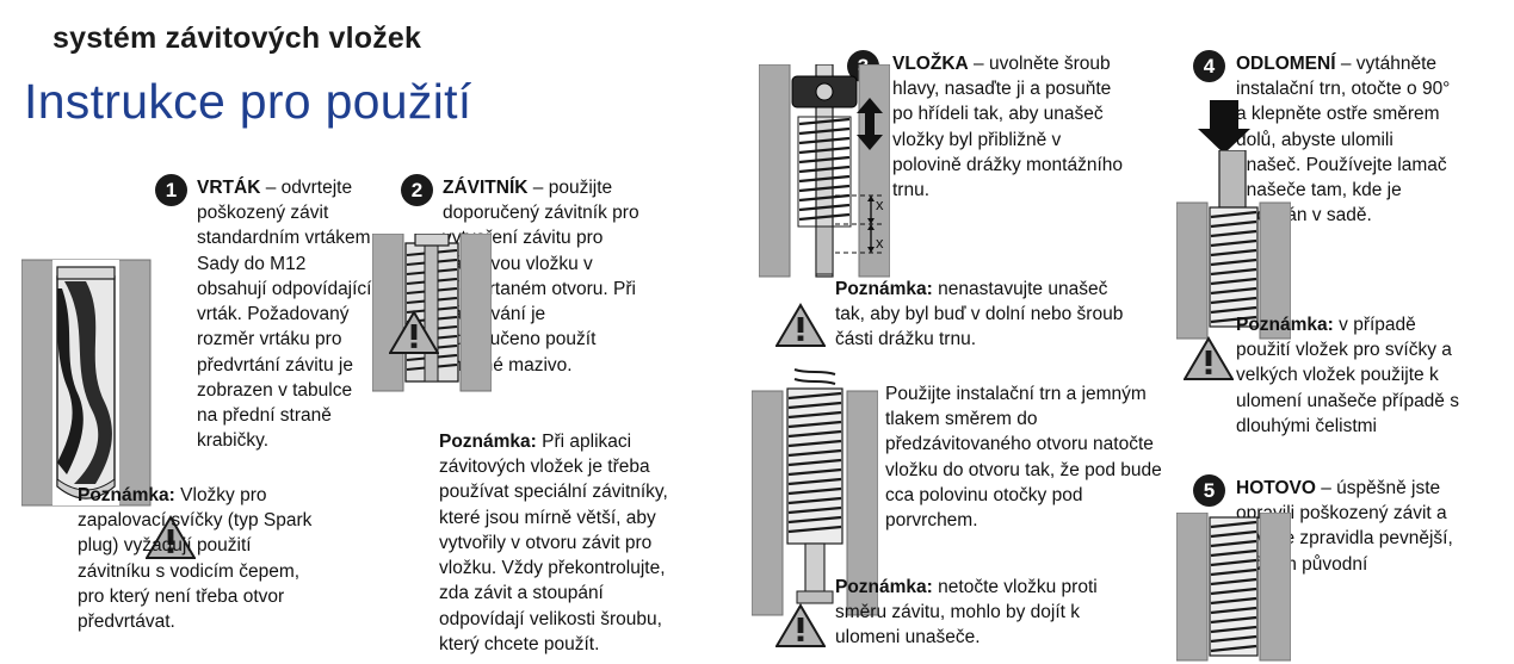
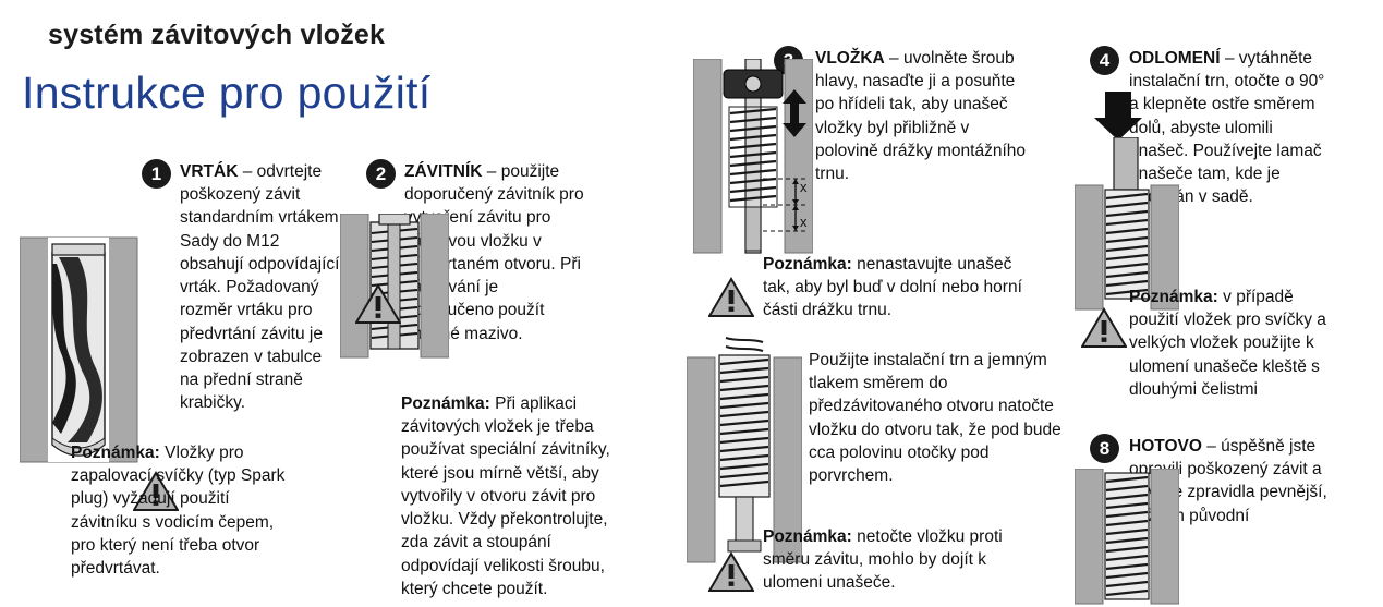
  systém závitových vložek
  Instrukce pro použití
  1
  VRTÁK – odvrtejte poškozený závit standardním vrtákem Sady do M12 obsahují odpovídající vrták. Požadovaný rozměr vrtáku pro předvrtání závitu je zobrazen v tabulce na přední straně krabičky.
  Poznámka: Vložky pro zapalovací svíčky (typ Spark plug) vyžadují použití závitníku s vodicím čepem, pro který není třeba otvor předvrtávat.
  2
  ZÁVITNÍK – použijte doporučený závitník pro yení závitu pro vou vložku v rtaném otvoru. Při vání je učeno použít é mazivo.
  Poznámka: Při aplikaci závitových vložek je třeba používat speciální závitníky, které jsou mírně větší, aby vytvořily v otvoru závit pro vložku. Vždy překontrolujte, zda závit a stoupání odpovídají velikosti šroubu, který chcete použít.
  VLOŽKA – uvolněte šroub hlavy, nasaďte ji a posuňte po hřídeli tak, aby unašeč vložky byl přibližně v polovině drážky montážního trnu.
  x
  x
- Poznámka: nenastavujte unašeč tak, aby byl buď v dolní nebo šroub části drážku trnu.
+ Poznámka: nenastavujte unašeč tak, aby byl buď v dolní nebo horní části drážku trnu.
  Použijte instalační trn a jemným tlakem směrem do předzávitovaného otvoru natočte vložku do otvoru tak, že pod bude cca polovinu otočky pod porvrchem.
  Poznámka: netočte vložku proti směru závitu, mohlo by dojít k ulomeni unašeče.
  4
  ODLOMENÍ – vytáhněte instalační trn, otočte o 90° a klepněte ostře směrem dolů, abyste ulomili našeč. Používejte lamač našeče tam, kde je án v sadě.
- Poznámka: v případě použití vložek pro svíčky a velkých vložek použijte k ulomení unašeče případě s dlouhými čelistmi
+ Poznámka: v případě použití vložek pro svíčky a velkých vložek použijte k ulomení unašeče kleště s dlouhými čelistmi
- 5
+ 8
  HOTOVO – úspěšně jste opi poškozený závit a zpravidla pevnější, n původní
